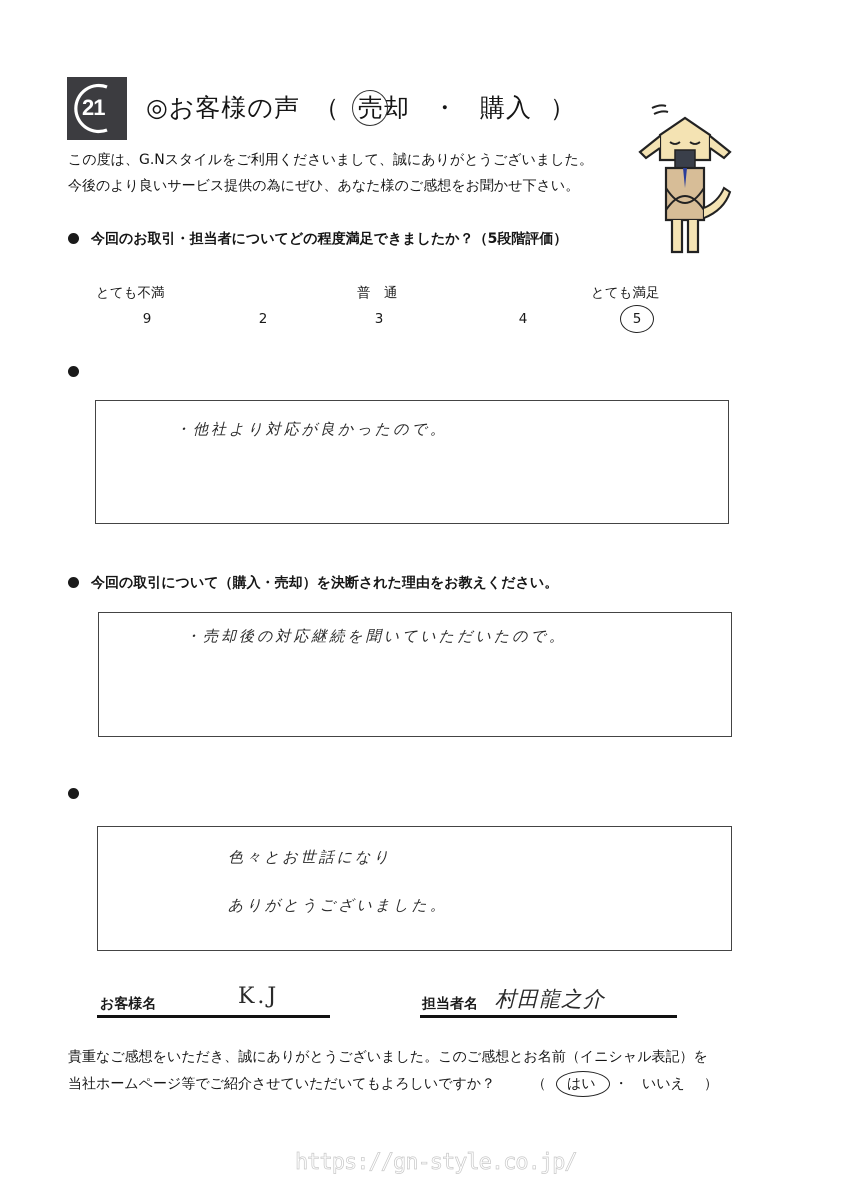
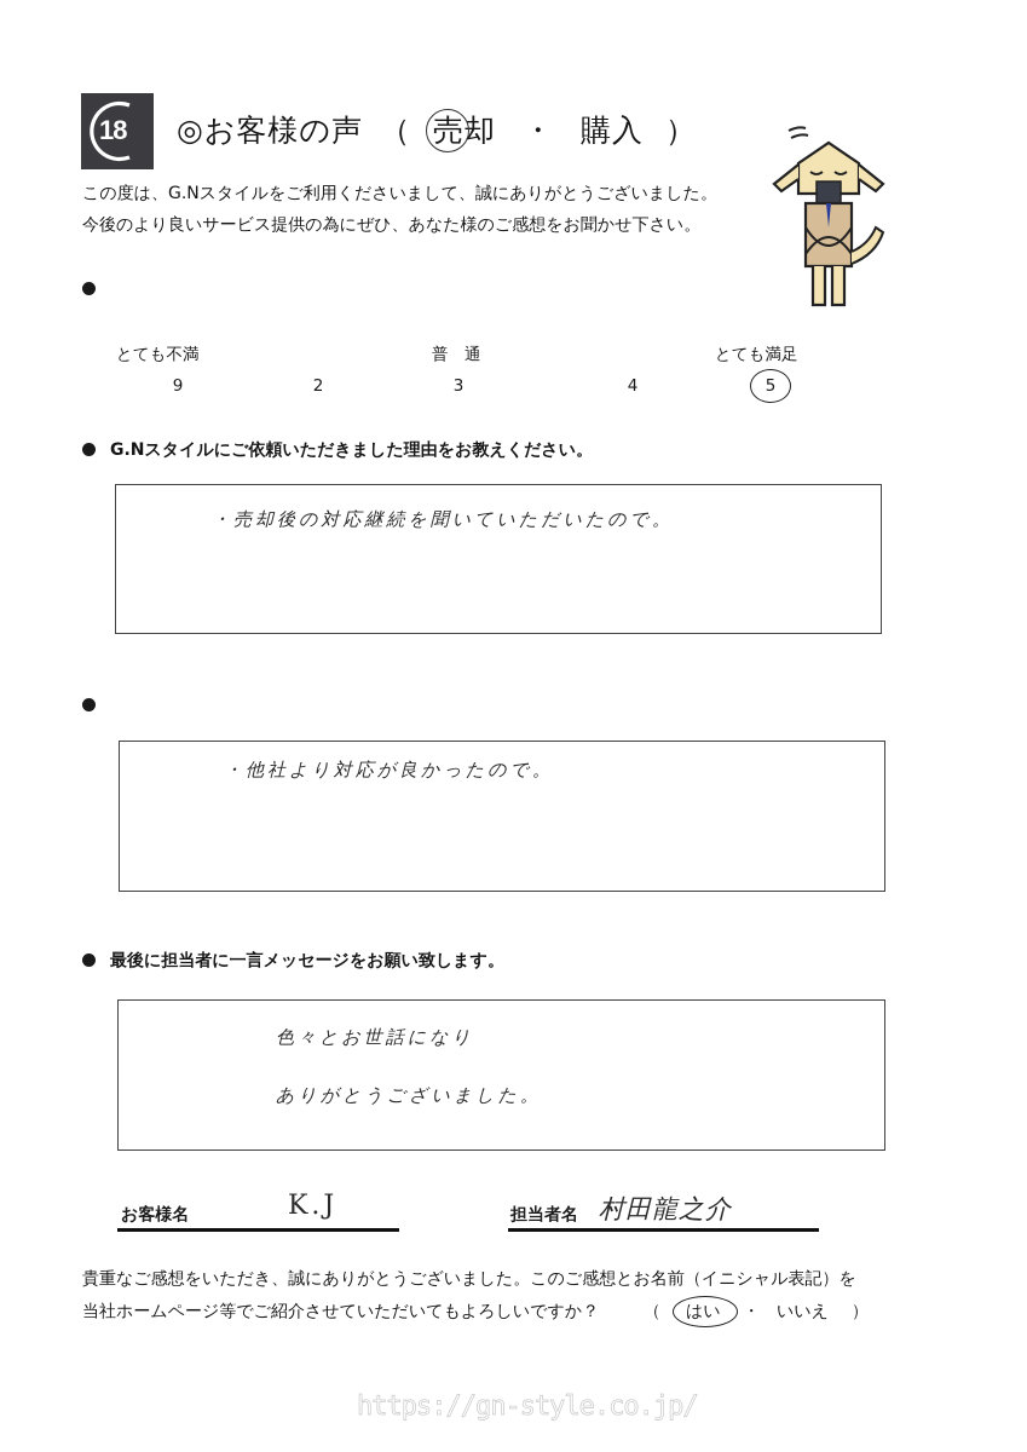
- 21
+ 18
  ◎お客様の声 （ 売却 ・ 購入 ）
  この度は、G.Nスタイルをご利用くださいまして、誠にありがとうございました。
  今後のより良いサービス提供の為にぜひ、あなた様のご感想をお聞かせ下さい。
- 今回のお取引・担当者についてどの程度満足できましたか？（5段階評価）
  とても不満
  普 通
  とても満足
  9
  2
  3
  4
  5
+ G.Nスタイルにご依頼いただきました理由をお教えください。
- ・他社より対応が良かったので。
+ ・売却後の対応継続を聞いていただいたので。
- 今回の取引について（購入・売却）を決断された理由をお教えください。
- ・売却後の対応継続を聞いていただいたので。
+ ・他社より対応が良かったので。
+ 最後に担当者に一言メッセージをお願い致します。
  色々とお世話になり
  ありがとうございました。
  お客様名
  K.J
  担当者名
  村田龍之介
  貴重なご感想をいただき、誠にありがとうございました。このご感想とお名前（イニシャル表記）を
  当社ホームページ等でご紹介させていただいてもよろしいですか？
  （
  はい
  ・
  いいえ
  ）
  https://gn-style.co.jp/
